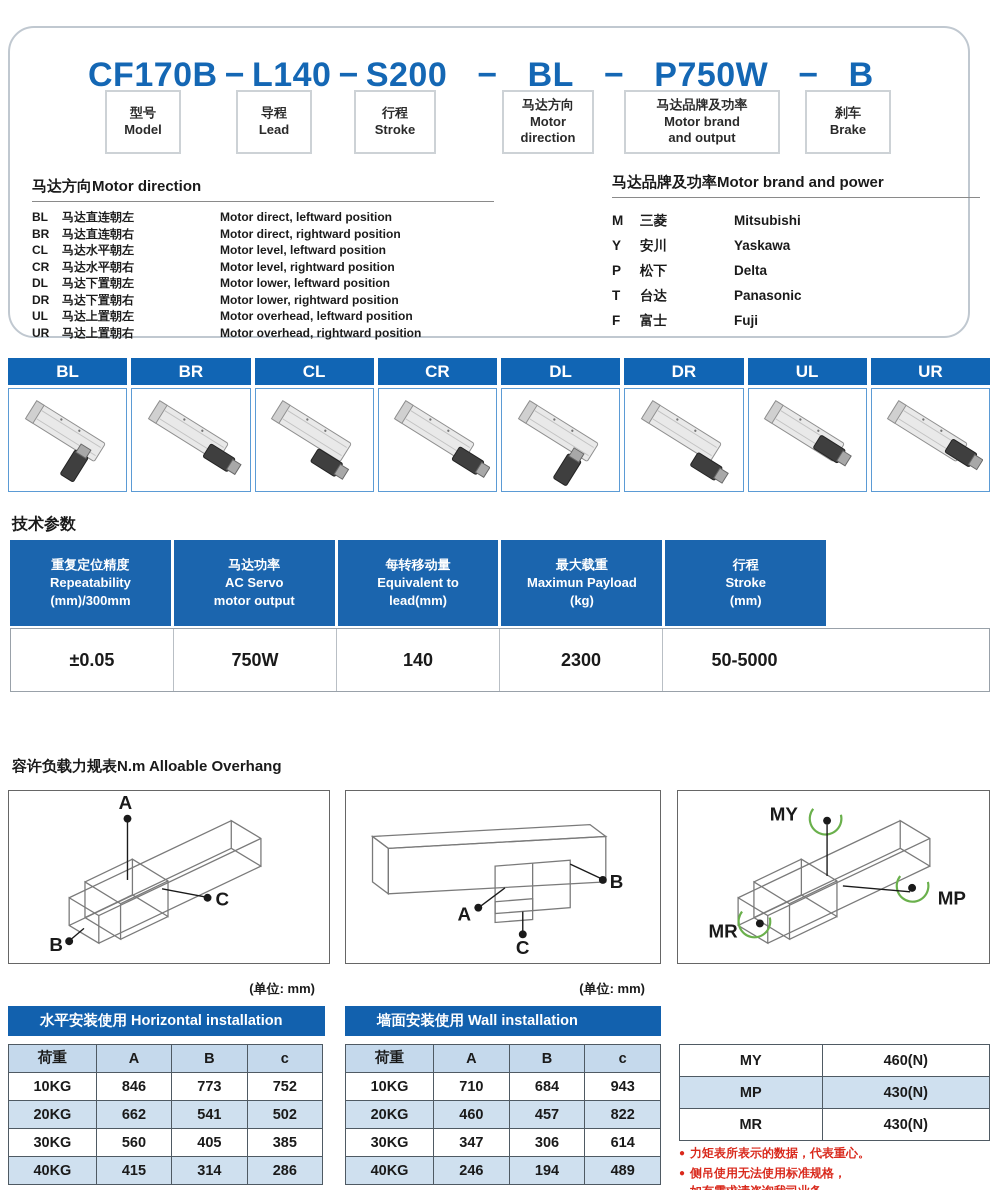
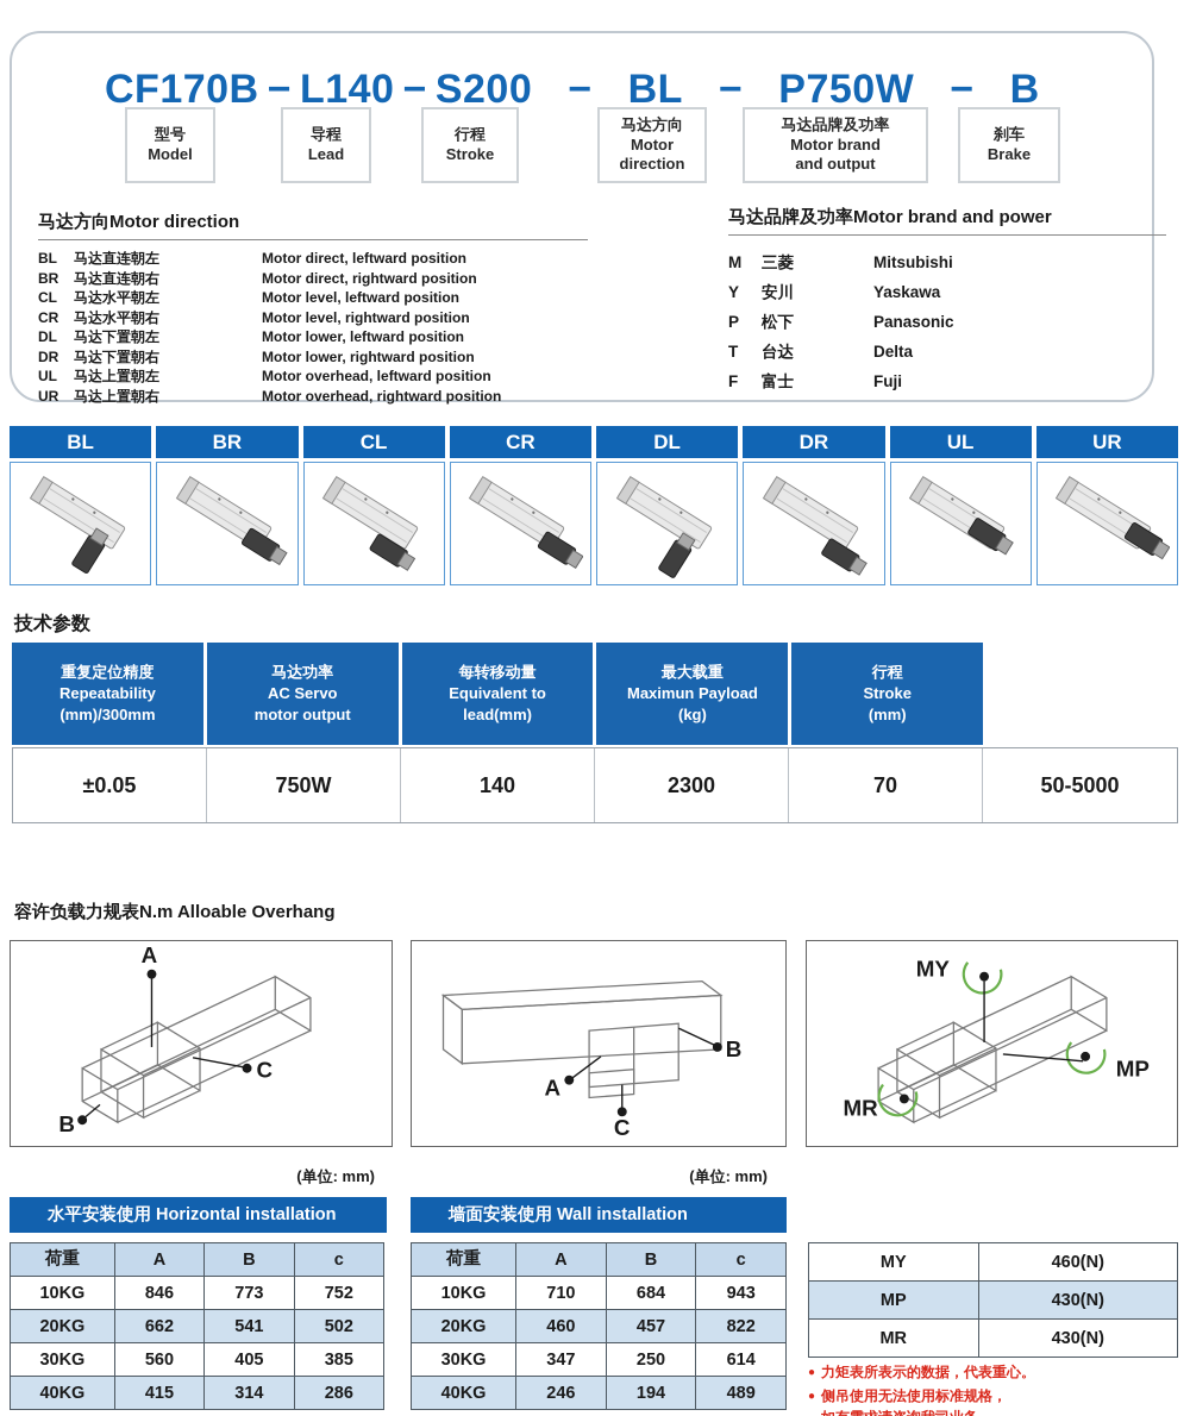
  CF170B
  −
  L140
  −
  S200
  −
  BL
  −
  P750W
  −
  B
  型号
  Model
  导程
  Lead
  行程
  Stroke
  马达方向
  Motor
  direction
  马达品牌及功率
  Motor brand
  and output
  刹车
  Brake
  马达方向Motor direction
  BL
  马达直连朝左
  Motor direct, leftward position
  BR
  马达直连朝右
  Motor direct, rightward position
  CL
  马达水平朝左
  Motor level, leftward position
  CR
  马达水平朝右
  Motor level, rightward position
  DL
  马达下置朝左
  Motor lower, leftward position
  DR
  马达下置朝右
  Motor lower, rightward position
  UL
  马达上置朝左
  Motor overhead, leftward position
  UR
  马达上置朝右
  Motor overhead, rightward position
  马达品牌及功率Motor brand and power
  M
  三菱
  Mitsubishi
  Y
  安川
  Yaskawa
  P
  松下
- Delta
+ Panasonic
  T
  台达
- Panasonic
+ Delta
  F
  富士
  Fuji
  BL
  BR
  CL
  CR
  DL
  DR
  UL
  UR
  技术参数
  重复定位精度
  Repeatability
  (mm)/300mm
  马达功率
  AC Servo
  motor output
  每转移动量
  Equivalent to
  lead(mm)
  最大载重
  Maximun Payload
  (kg)
  行程
  Stroke
  (mm)
  ±0.05
  750W
  140
  2300
+ 70
  50-5000
  容许负载力规表N.m Alloable Overhang
  A
  C
  B
  B
  A
  C
  MY
  MP
  MR
  (单位: mm)
  (单位: mm)
  水平安装使用 Horizontal installation
  墙面安装使用 Wall installation
  荷重	A	B	c
  10KG	846	773	752
  20KG	662	541	502
  30KG	560	405	385
  40KG	415	314	286
  荷重	A	B	c
  10KG	710	684	943
  20KG	460	457	822
- 30KG	347	306	614
+ 30KG	347	250	614
  40KG	246	194	489
  MY	460(N)
  MP	430(N)
  MR	430(N)
  ●
  力矩表所表示的数据，代表重心。
  ●
  侧吊使用无法使用标准规格，
